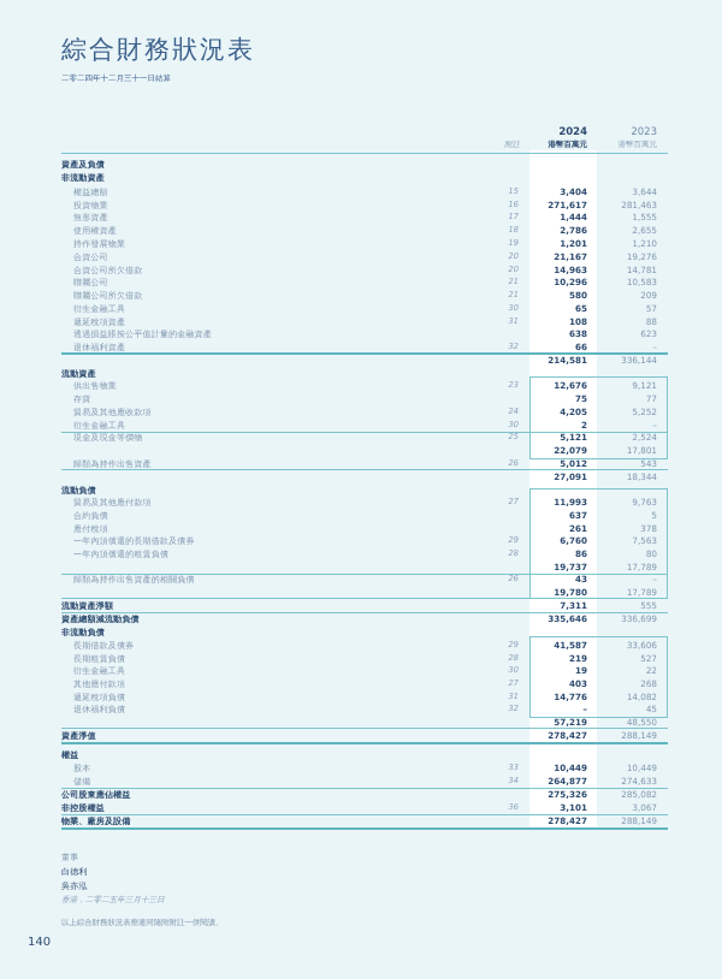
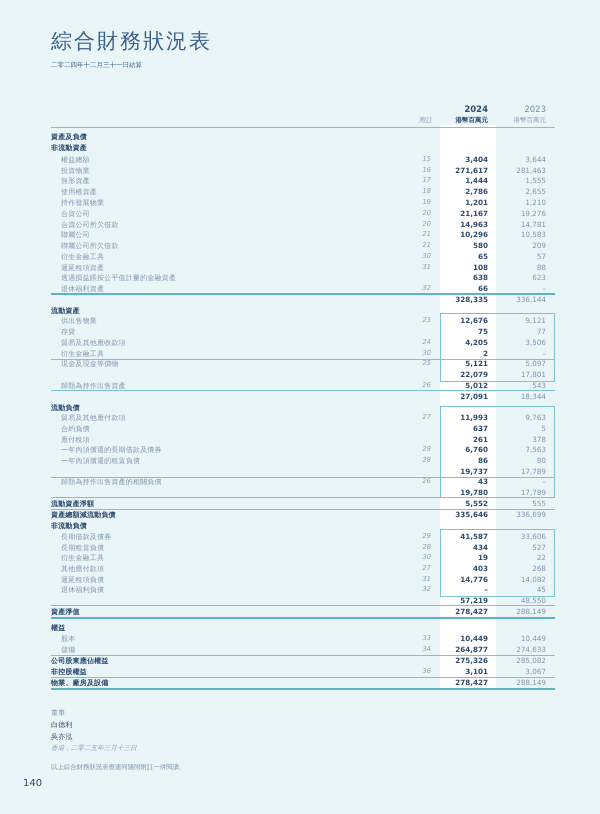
  綜合財務狀況表
  二零二四年十二月三十一日結算
  2024
  2023
  附註
  港幣百萬元
  港幣百萬元
  資產及負債
  非流動資產
  權益總額
  15
  3,404
  3,644
  投資物業
  16
  271,617
  281,463
  無形資產
  17
  1,444
  1,555
  使用權資產
  18
  2,786
  2,655
  持作發展物業
  19
  1,201
  1,210
  合資公司
  20
  21,167
  19,276
  合資公司所欠借款
  20
  14,963
  14,781
  聯屬公司
  21
  10,296
  10,583
  聯屬公司所欠借款
  21
  580
  209
  衍生金融工具
  30
  65
  57
  遞延稅項資產
  31
  108
  88
  透過損益賬按公平值計量的金融資產
  638
  623
  退休福利資產
  32
  66
  –
- 214,581
+ 328,335
  336,144
  流動資產
  供出售物業
  23
  12,676
  9,121
  存貨
  75
  77
  貿易及其他應收款項
  24
  4,205
- 5,252
+ 3,506
  衍生金融工具
  30
  2
  –
  現金及現金等價物
  25
  5,121
- 2,524
+ 5,097
  22,079
  17,801
  歸類為持作出售資產
  26
  5,012
  543
  27,091
  18,344
  流動負債
  貿易及其他應付款項
  27
  11,993
  9,763
  合約負債
  637
  5
  應付稅項
  261
  378
  一年內須償還的長期借款及債券
  29
  6,760
  7,563
  一年內須償還的租賃負債
  28
  86
  80
  19,737
  17,789
  歸類為持作出售資產的相關負債
  26
  43
  –
  19,780
  17,789
  流動資產淨額
- 7,311
+ 5,552
  555
  資產總額減流動負債
  335,646
  336,699
  非流動負債
  長期借款及債券
  29
  41,587
  33,606
  長期租賃負債
  28
- 219
+ 434
  527
  衍生金融工具
  30
  19
  22
  其他應付款項
  27
  403
  268
  遞延稅項負債
  31
  14,776
  14,082
  退休福利負債
  32
  –
  45
  57,219
  48,550
  資產淨值
  278,427
  288,149
  權益
  股本
  33
  10,449
  10,449
  儲備
  34
  264,877
  274,633
  公司股東應佔權益
  275,326
  285,082
  非控股權益
  36
  3,101
  3,067
  物業、廠房及設備
  278,427
  288,149
  董事
  白德利
  吳亦泓
  香港，二零二五年三月十三日
  以上綜合財務狀況表應連同隨附附註一併閱讀。
  140
